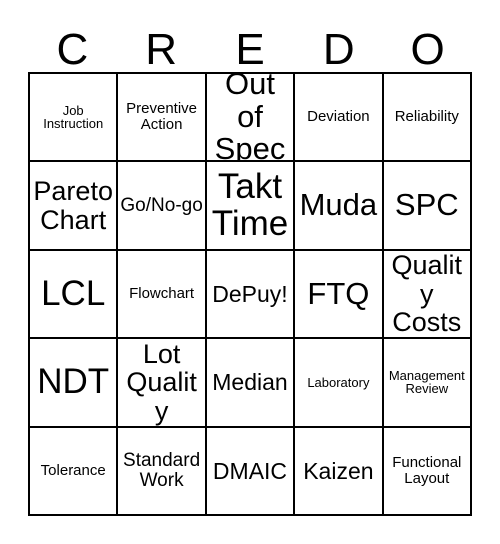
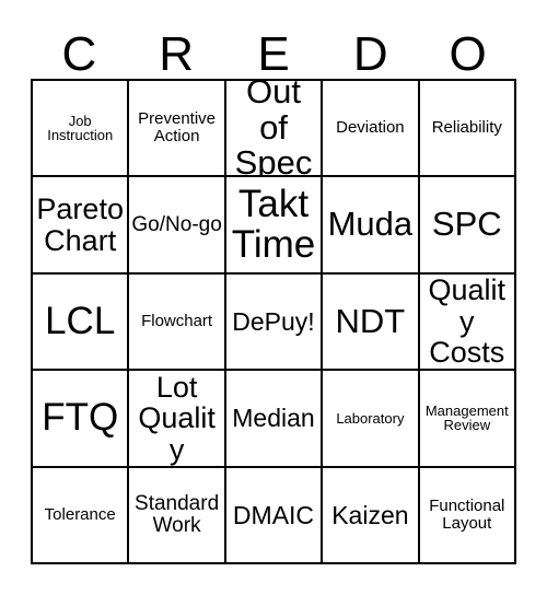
  C
  R
  E
  D
  O
  Job Instruction
  Preventive Action
  Out of Spec
  Deviation
  Reliability
  Pareto Chart
  Go/No-go
  Takt Time
  Muda
  SPC
  LCL
  Flowchart
  DePuy!
- FTQ
+ NDT
  Quality Costs
- NDT
+ FTQ
  Lot Quality
  Median
  Laboratory
  Management Review
  Tolerance
  Standard Work
  DMAIC
  Kaizen
  Functional Layout
